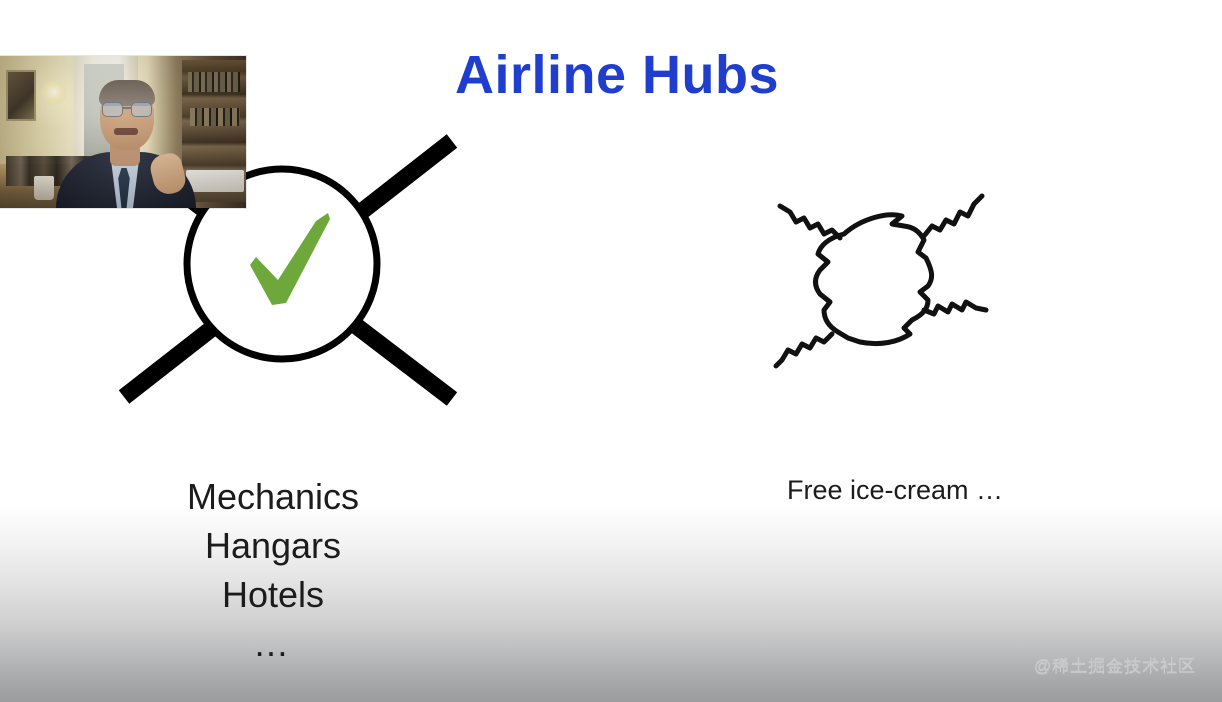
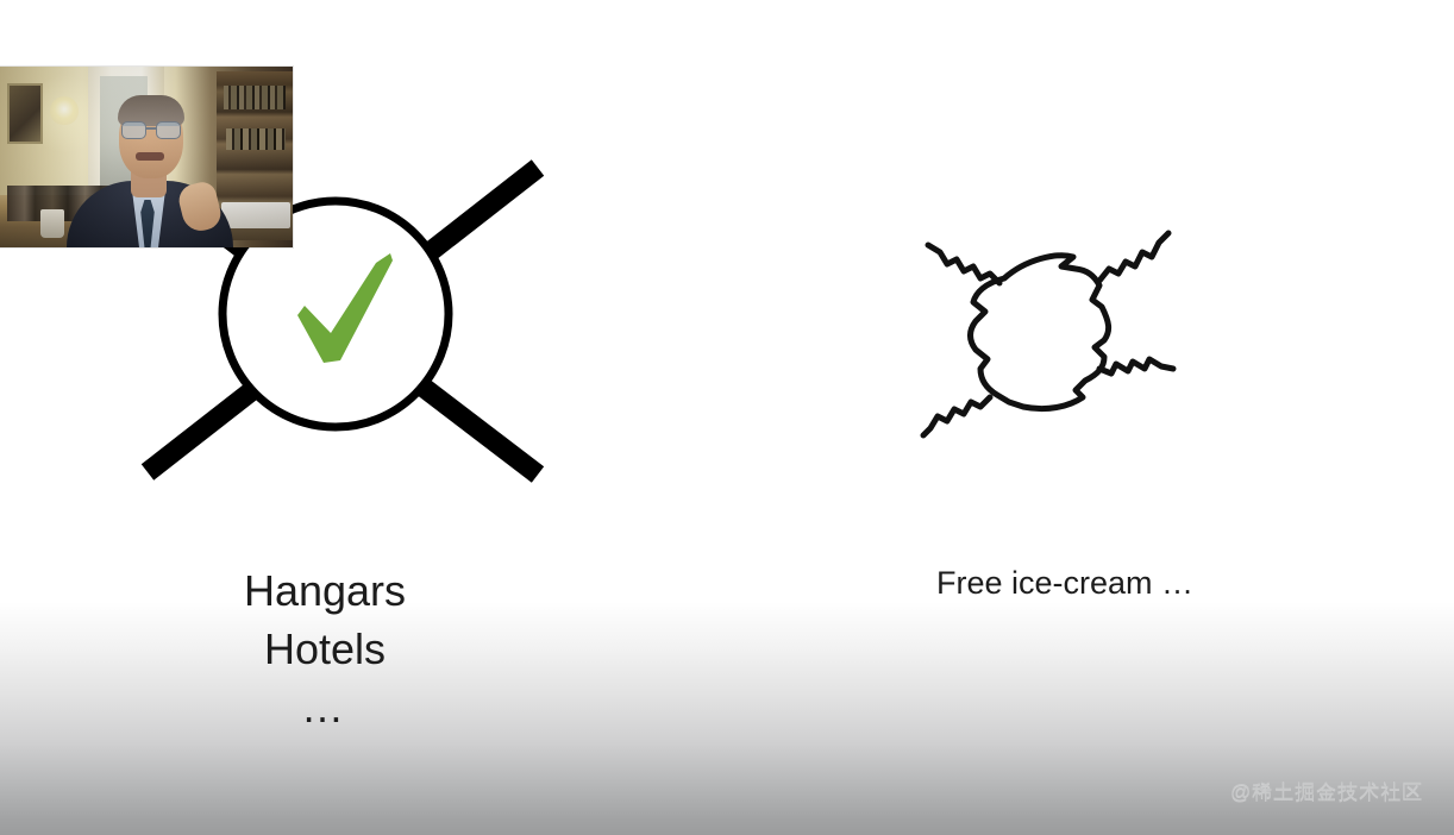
- Airline Hubs
- Mechanics
  Hangars
  Hotels
  …
  Free ice-cream …
  @稀土掘金技术社区
